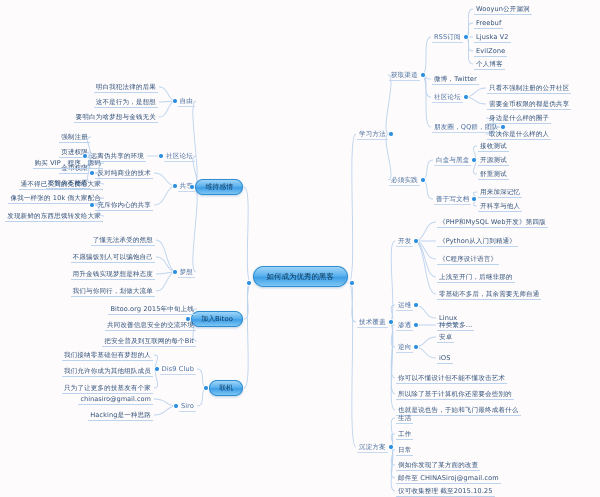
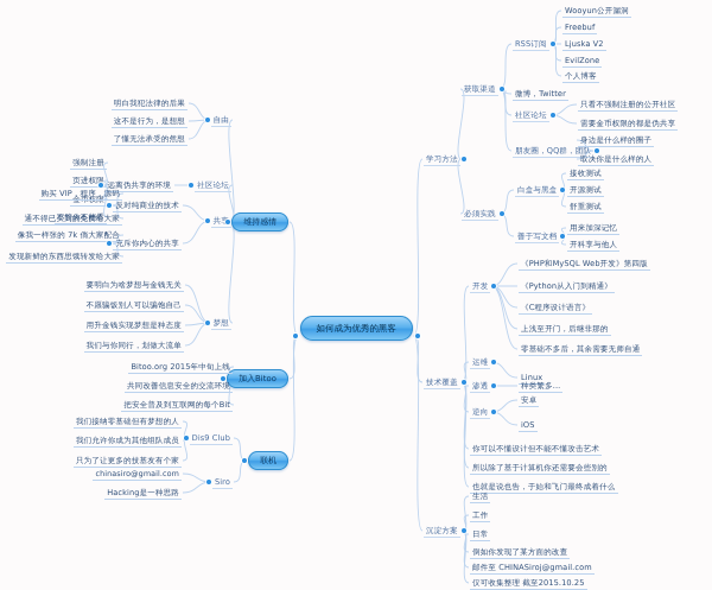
  如何成为优秀的黑客
  学习方法
  获取渠道
  RSS订阅
  Wooyun公开漏洞
  Freebuf
  Ljuska V2
  EvilZone
  个人博客
  微博，Twitter
  社区论坛
  只看不强制注册的公开社区
  需要金币权限的都是伪共享
  朋友圈，QQ群，团队
  身边是什么样的圈子
  取决你是什么样的人
  必须实践
  白盒与黑盒
  接收测试
  开源测试
  舒重测试
  善于写文档
  用来加深记忆
  开科享与他人
  技术覆盖
  开发
  《PHP和MySQL Web开发》第四版
  《Python从入门到精通》
  《C程序设计语言》
  上浅至开门，后继非那的
  零基础不多后，其余需要无师自通
  运维
  Linux
  渗透
  种类繁多...
  逆向
  安卓
  iOS
  你可以不懂设计但不能不懂攻击艺术
  所以除了基于计算机你还需要会些别的
  也就是说也告，于始和飞门最终成着什么
  沉淀方案
  生活
  工作
  日常
  倒如你发现了某方面的改查
  邮件至 CHINASiroj@gmail.com
  仅可收集整理 截至2015.10.25
  维持感情
  自由
  明白我犯法律的后果
  这不是行为，是想想
- 要明白为啥梦想与金钱无关
+ 了懂无法承受的然想
  社区论坛
  远离伪共享的环境
  强制注册
  页进权限
  金币权限
  不管你不能看
  反对纯商业的技术
  购买 VIP，程序，源码
  通不得已买到的免费给大家
  充斥你内心的共享
- 像我一样张的 10k 倘大家配合
+ 像我一样张的 7k 倘大家配合
  发现新鲜的东西思饿转发给大家
  梦想
- 了懂无法承受的然想
+ 要明白为啥梦想与金钱无关
  不愿骗饭别人可以骗饱自己
  用升金钱实现梦想是种态度
  我们与你同行，划做大流单
  加入Bitoo
  Bitoo.org 2015年中旬上线
  共同改善信息安全的交流环境
  把安全普及到互联网的每个Bit
  联机
  Dis9 Club
  我们接纳零基础但有梦想的人
  我们允许你成为其他组队成员
  只为了让更多的技基友有个家
  Siro
  chinasiro@gmail.com
  Hacking是一种思路
